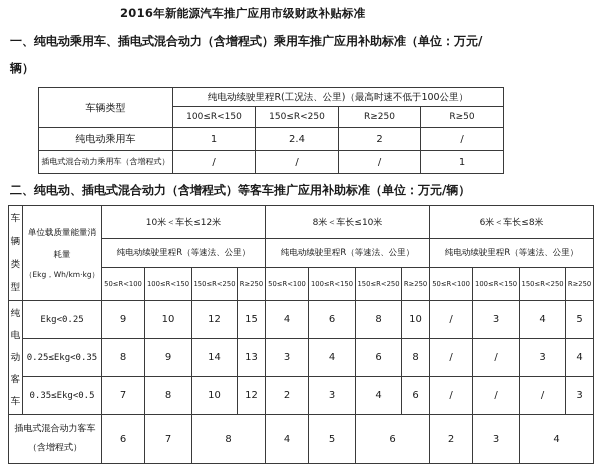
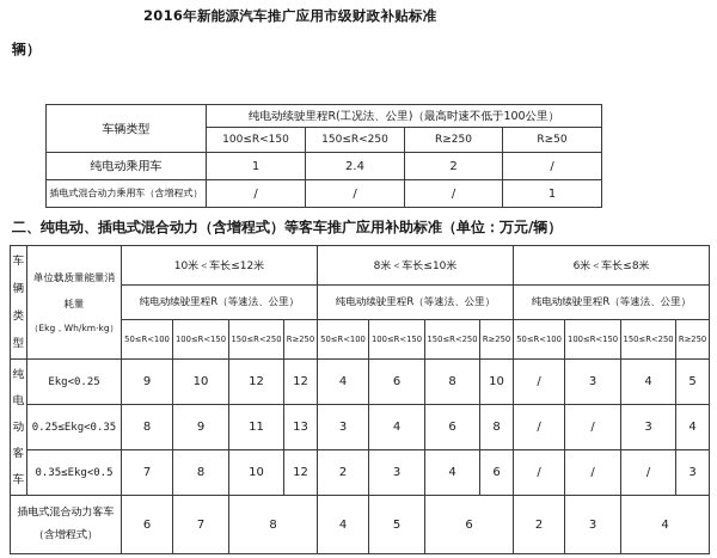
  2016年新能源汽车推广应用市级财政补贴标准
- 一、纯电动乘用车、插电式混合动力（含增程式）乘用车推广应用补助标准（单位：万元/
  辆）
  车辆类型	纯电动续驶里程R(工况法、公里)（最高时速不低于100公里）
  100≤R<150	150≤R<250	R≥250	R≥50
  纯电动乘用车	1	2.4	2	/
  插电式混合动力乘用车（含增程式）	/	/	/	1
  二、纯电动、插电式混合动力（含增程式）等客车推广应用补助标准（单位：万元/辆）
  车辆类型	单位载质量能量消耗量 （Ekg，Wh/km·kg）	10米＜车长≤12米	8米＜车长≤10米	6米＜车长≤8米
  纯电动续驶里程R（等速法、公里）	纯电动续驶里程R（等速法、公里）	纯电动续驶里程R（等速法、公里）
  50≤R<100	100≤R<150	150≤R<250	R≥250	50≤R<100	100≤R<150	150≤R<250	R≥250	50≤R<100	100≤R<150	150≤R<250	R≥250
- 纯电动客车	Ekg<0.25	9	10	12	15	4	6	8	10	/	3	4	5
+ 纯电动客车	Ekg<0.25	9	10	12	12	4	6	8	10	/	3	4	5
- 0.25≤Ekg<0.35	8	9	14	13	3	4	6	8	/	/	3	4
+ 0.25≤Ekg<0.35	8	9	11	13	3	4	6	8	/	/	3	4
  0.35≤Ekg<0.5	7	8	10	12	2	3	4	6	/	/	/	3
  插电式混合动力客车（含增程式）	6	7	8	4	5	6	2	3	4
